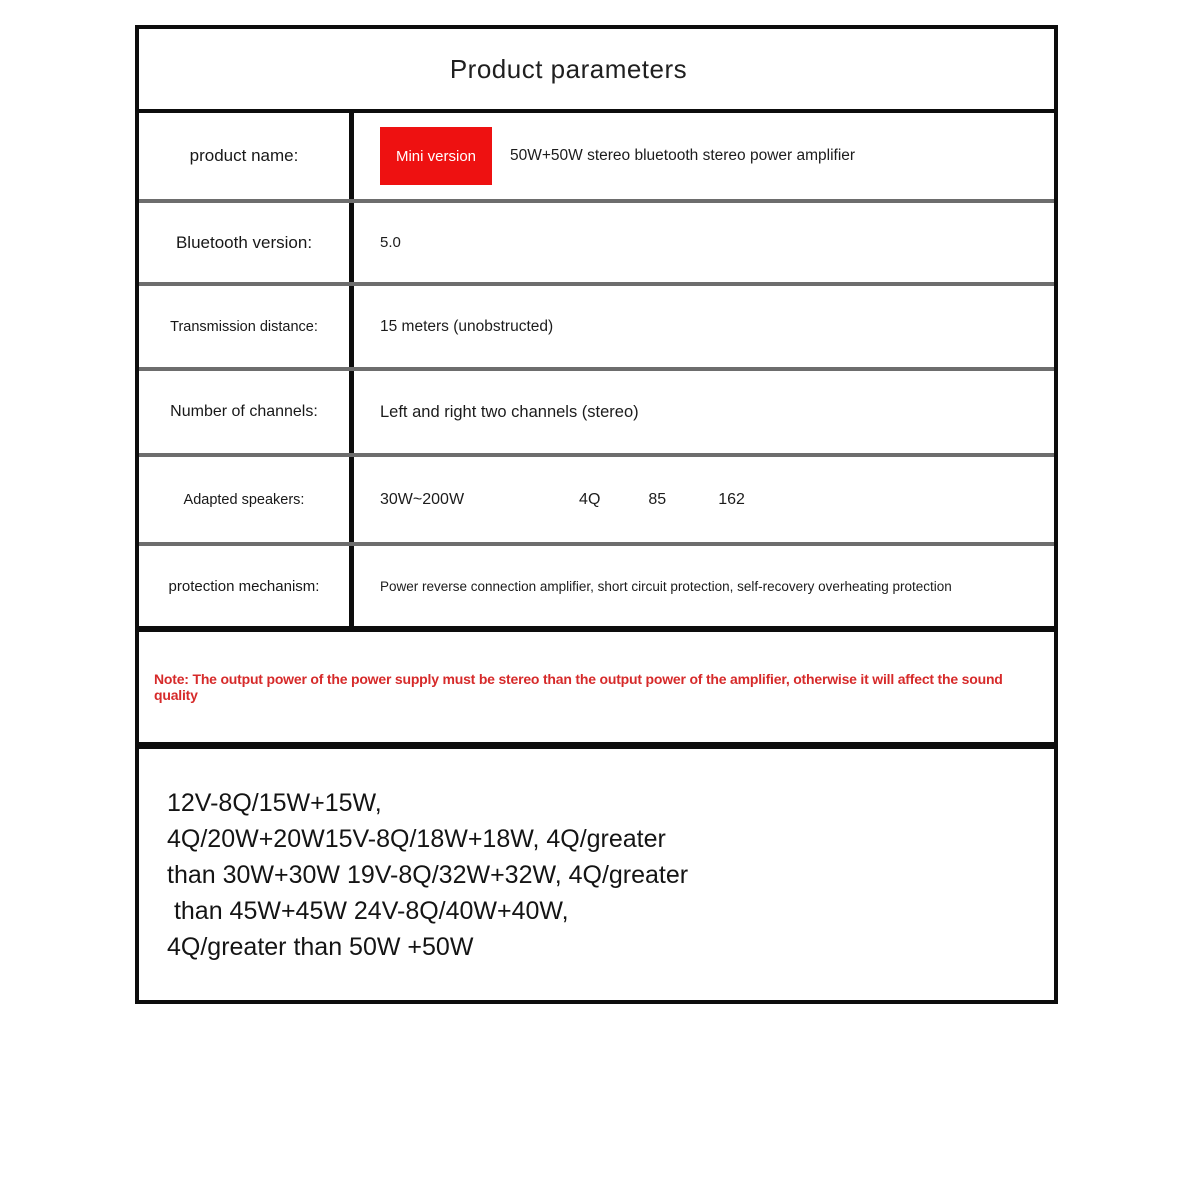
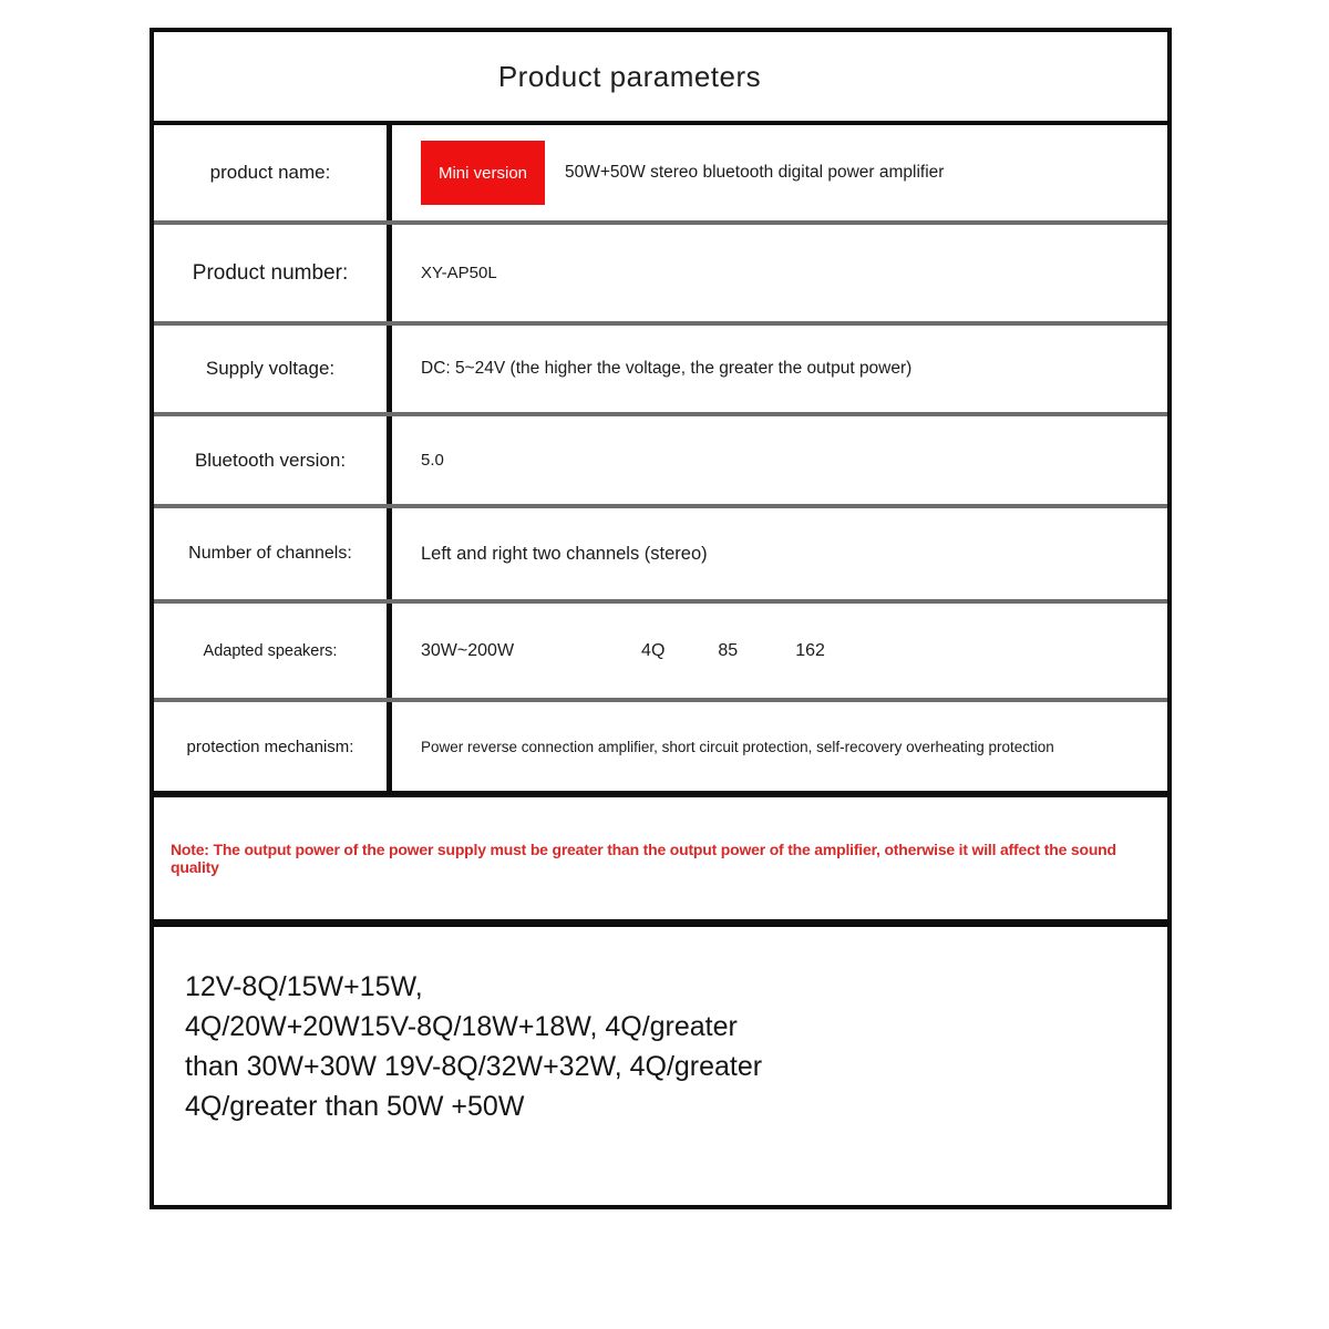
  Product parameters
  product name:
  Mini version
- 50W+50W stereo bluetooth stereo power amplifier
+ 50W+50W stereo bluetooth digital power amplifier
+ Product number:
+ XY-AP50L
+ Supply voltage:
+ DC: 5~24V (the higher the voltage, the greater the output power)
  Bluetooth version:
  5.0
- Transmission distance:
- 15 meters (unobstructed)
  Number of channels:
  Left and right two channels (stereo)
  Adapted speakers:
  30W~200W
  4Q
  85
  162
  protection mechanism:
  Power reverse connection amplifier, short circuit protection, self-recovery overheating protection
- Note: The output power of the power supply must be stereo than the output power of the amplifier, otherwise it will affect the sound quality
+ Note: The output power of the power supply must be greater than the output power of the amplifier, otherwise it will affect the sound quality
  12V-8Q/15W+15W,
  4Q/20W+20W15V-8Q/18W+18W, 4Q/greater
  than 30W+30W 19V-8Q/32W+32W, 4Q/greater
- than 45W+45W 24V-8Q/40W+40W,
  4Q/greater than 50W +50W
